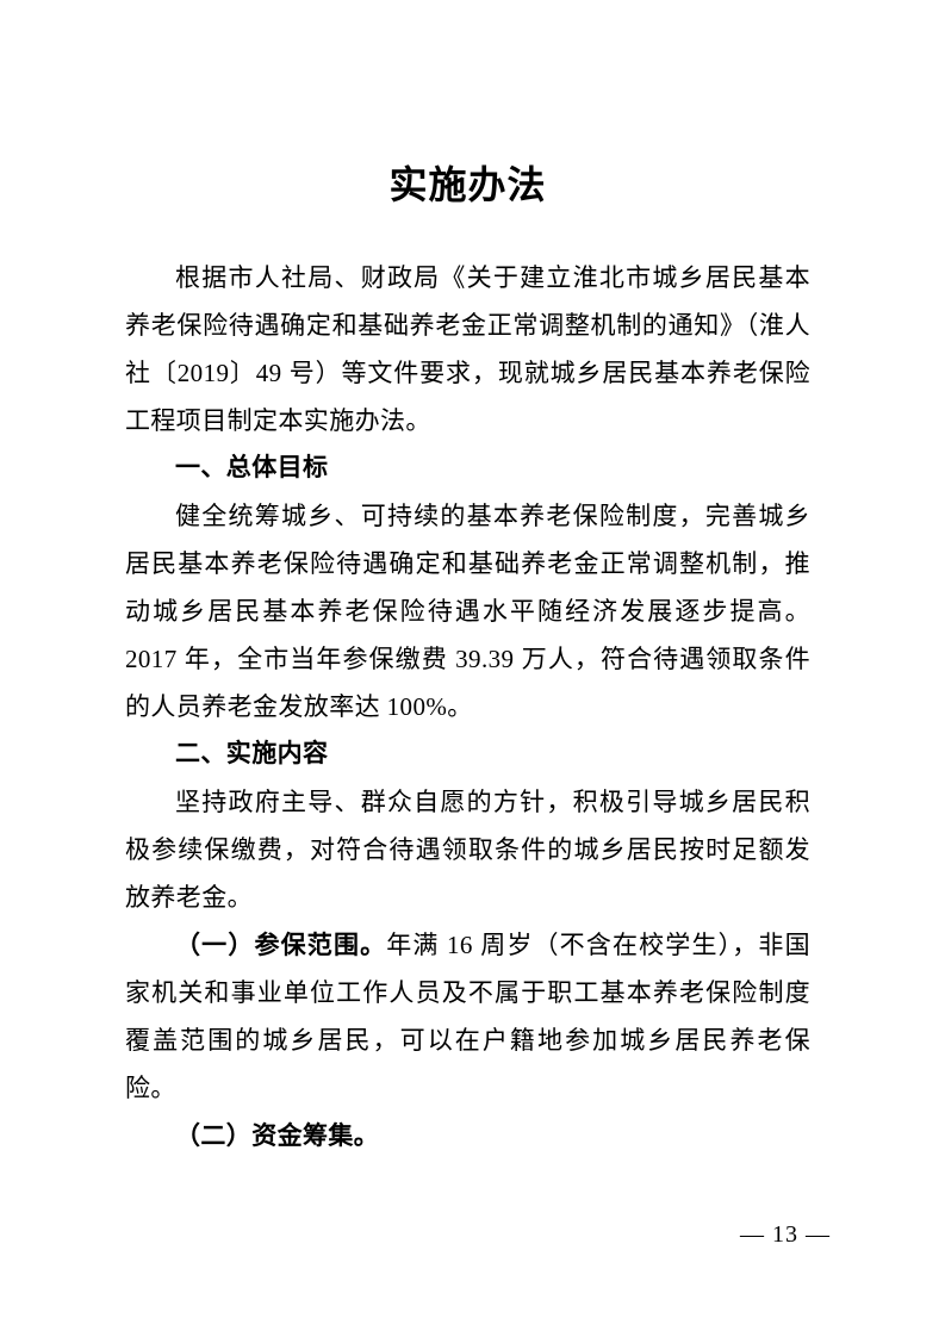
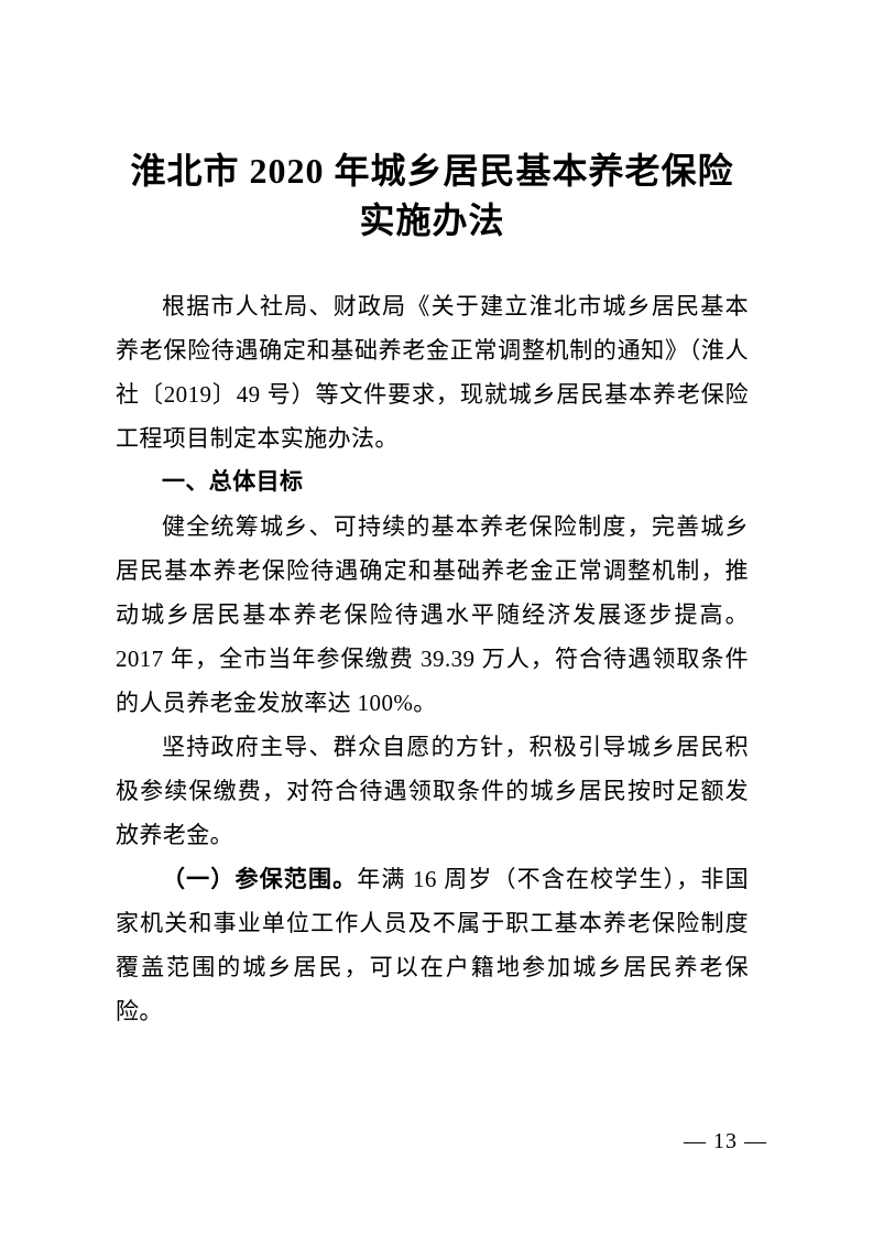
+ 淮北市 2020 年城乡居民基本养老保险
  实施办法
  根据市人社局、财政局《关于建立淮北市城乡居民基本养老保险待遇确定和基础养老金正常调整机制的通知》（淮人社〔2019〕49 号）等文件要求，现就城乡居民基本养老保险工程项目制定本实施办法。
  一、总体目标
  健全统筹城乡、可持续的基本养老保险制度，完善城乡居民基本养老保险待遇确定和基础养老金正常调整机制，推动城乡居民基本养老保险待遇水平随经济发展逐步提高。2017 年，全市当年参保缴费 39.39 万人，符合待遇领取条件的人员养老金发放率达 100%。
- 二、实施内容
  坚持政府主导、群众自愿的方针，积极引导城乡居民积极参续保缴费，对符合待遇领取条件的城乡居民按时足额发放养老金。
  （一）参保范围。年满 16 周岁（不含在校学生），非国家机关和事业单位工作人员及不属于职工基本养老保险制度覆盖范围的城乡居民，可以在户籍地参加城乡居民养老保险。
- （二）资金筹集。
  — 13 —
